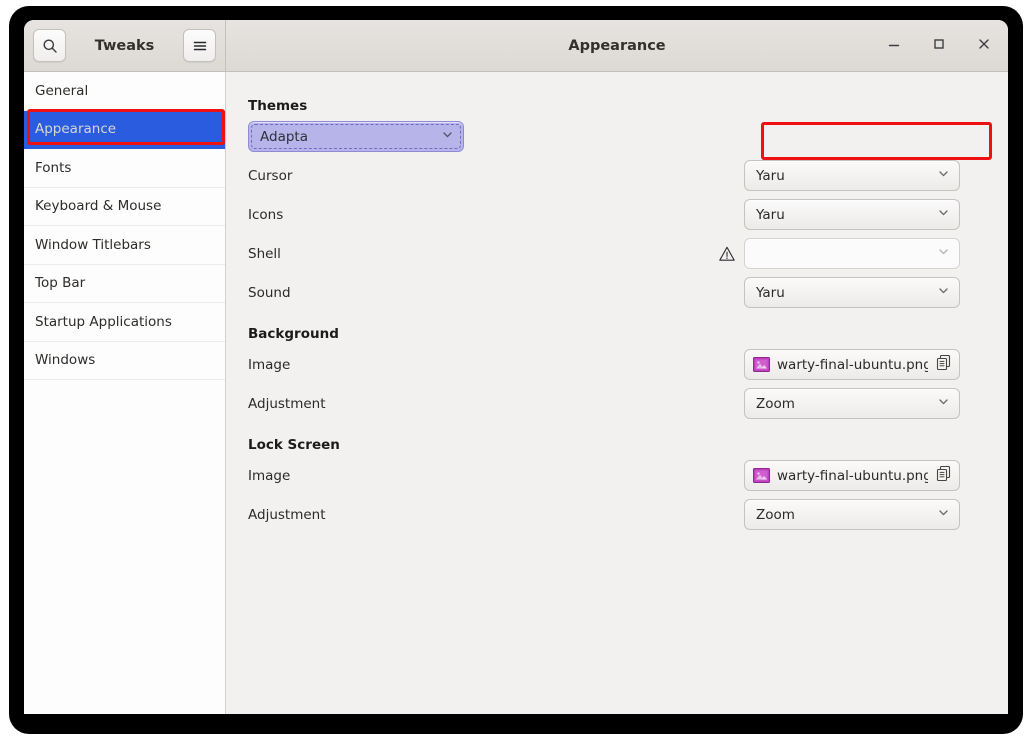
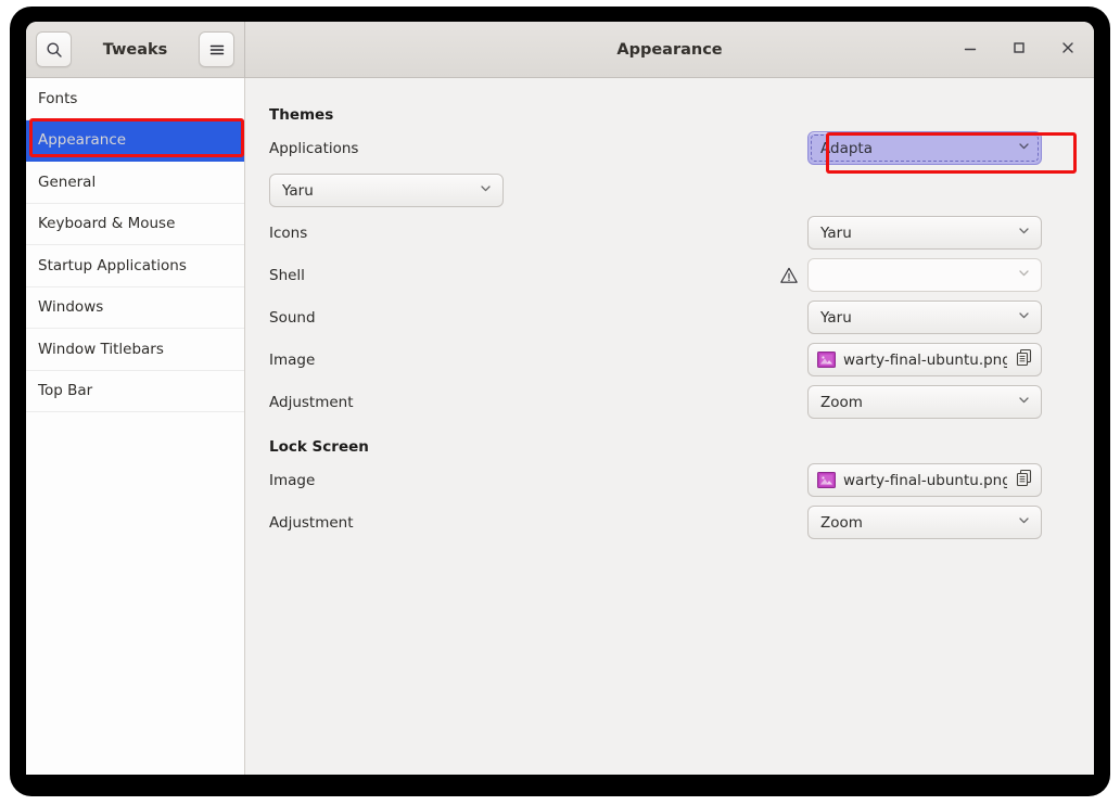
  Tweaks
  Appearance
- General
+ Fonts
  Appearance
- Fonts
+ General
  Keyboard & Mouse
- Window Titlebars
+ Startup Applications
- Top Bar
+ Windows
- Startup Applications
+ Window Titlebars
- Windows
+ Top Bar
  Themes
+ Applications
  Adapta
- Cursor
  Yaru
  Icons
  Yaru
  Shell
  Sound
  Yaru
- Background
  Image
  warty-final-ubuntu.png
  Adjustment
  Zoom
  Lock Screen
  Image
  warty-final-ubuntu.png
  Adjustment
  Zoom
